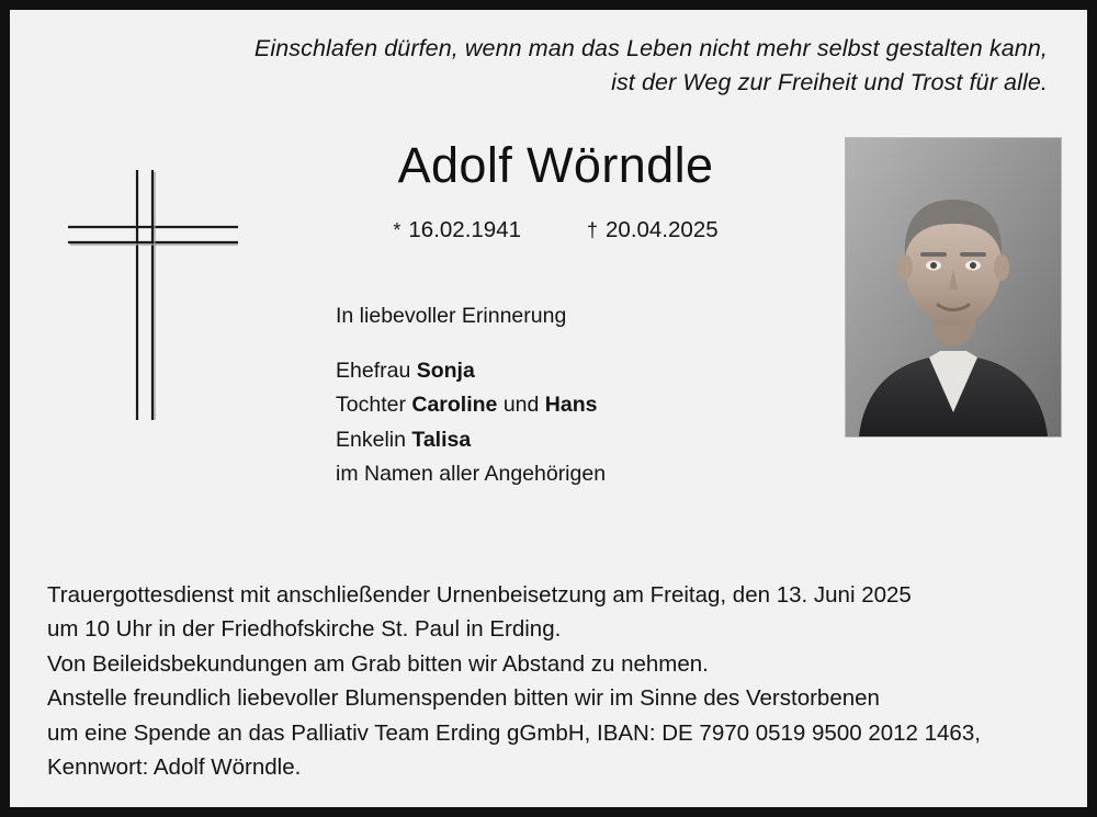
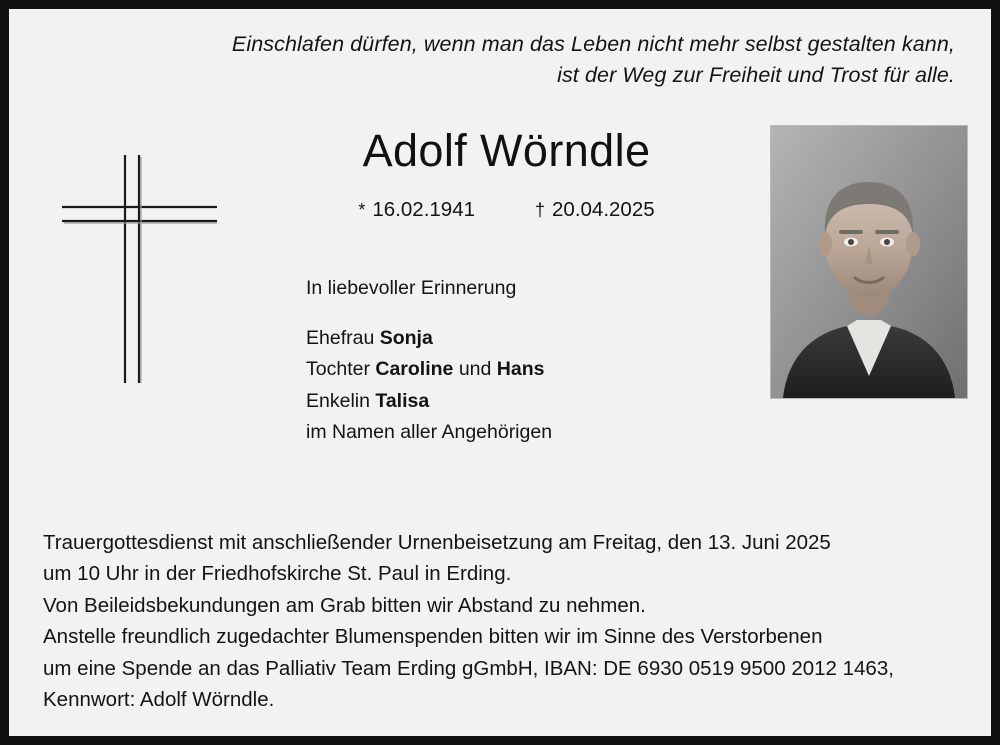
  Einschlafen dürfen, wenn man das Leben nicht mehr selbst gestalten kann,
  ist der Weg zur Freiheit und Trost für alle.
  Adolf Wörndle
  * 16.02.1941
  † 20.04.2025
  In liebevoller Erinnerung
  Ehefrau Sonja
  Tochter Caroline und Hans
  Enkelin Talisa
  im Namen aller Angehörigen
  Trauergottesdienst mit anschließender Urnenbeisetzung am Freitag, den 13. Juni 2025
  um 10 Uhr in der Friedhofskirche St. Paul in Erding.
  Von Beileidsbekundungen am Grab bitten wir Abstand zu nehmen.
- Anstelle freundlich liebevoller Blumenspenden bitten wir im Sinne des Verstorbenen
+ Anstelle freundlich zugedachter Blumenspenden bitten wir im Sinne des Verstorbenen
- um eine Spende an das Palliativ Team Erding gGmbH, IBAN: DE 7970 0519 9500 2012 1463,
+ um eine Spende an das Palliativ Team Erding gGmbH, IBAN: DE 6930 0519 9500 2012 1463,
  Kennwort: Adolf Wörndle.
